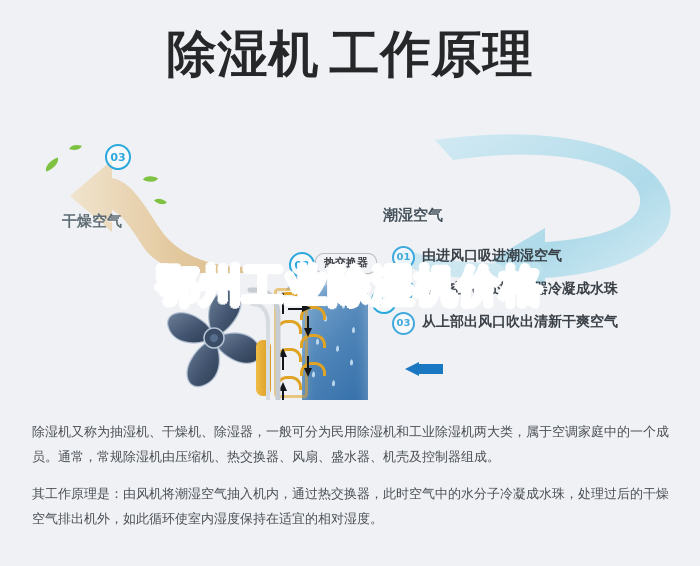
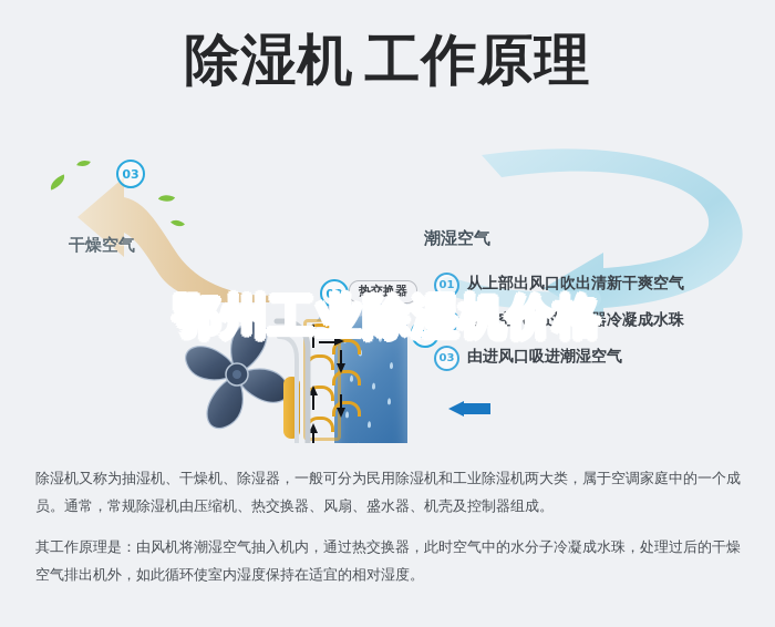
  除湿机 工作原理
  干燥空气
  03
  潮湿空气
  01
- 由进风口吸进潮湿空气
+ 从上部出风口吹出清新干爽空气
  03
- 从上部出风口吹出清新干爽空气
+ 由进风口吸进潮湿空气
  鄂州工业除湿机价格
  除湿机又称为抽湿机、干燥机、除湿器，一般可分为民用除湿机和工业除湿机两大类，属于空调家庭中的一个成员。通常，常规除湿机由压缩机、热交换器、风扇、盛水器、机壳及控制器组成。
  其工作原理是：由风机将潮湿空气抽入机内，通过热交换器，此时空气中的水分子冷凝成水珠，处理过后的干燥空气排出机外，如此循环使室内湿度保持在适宜的相对湿度。
